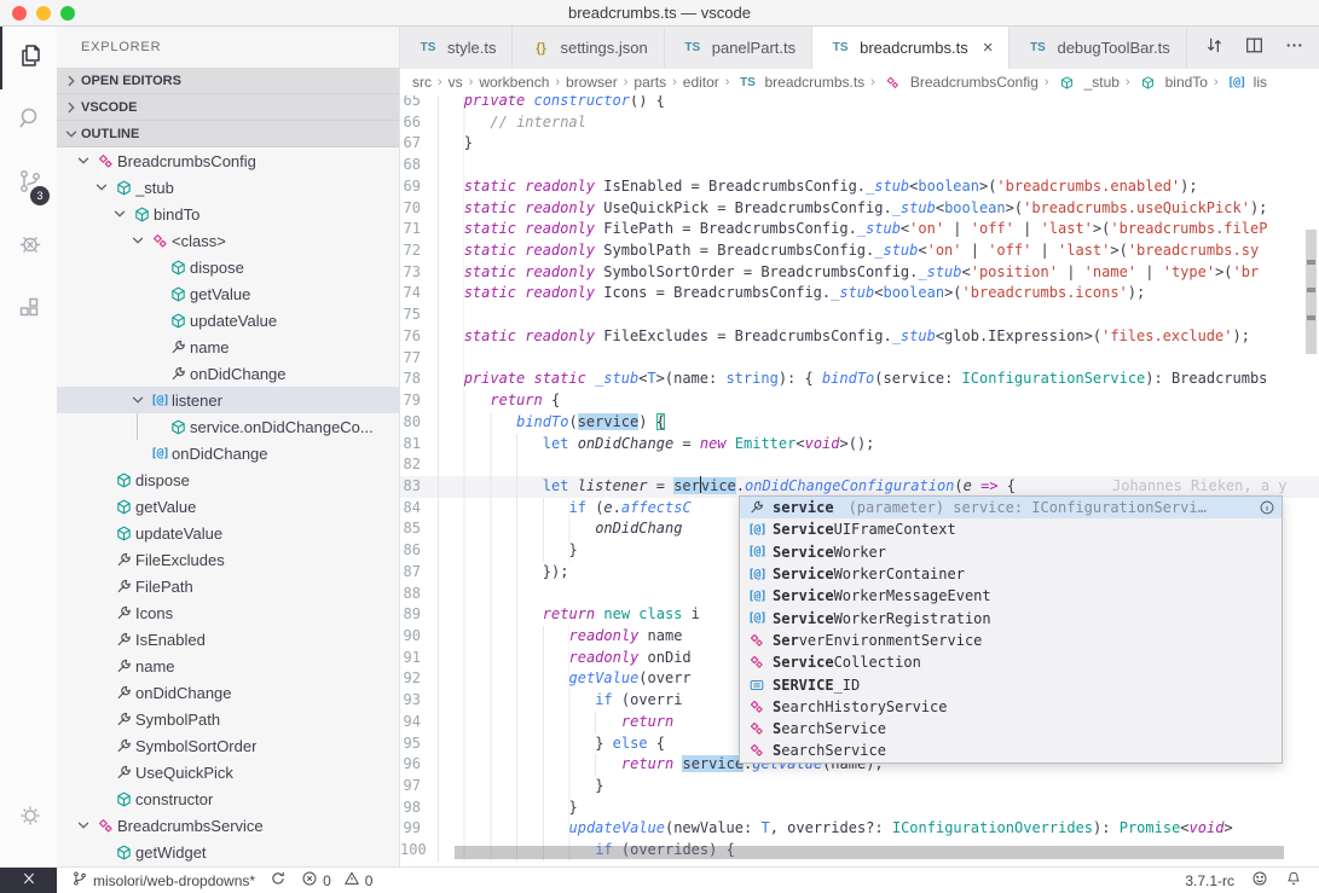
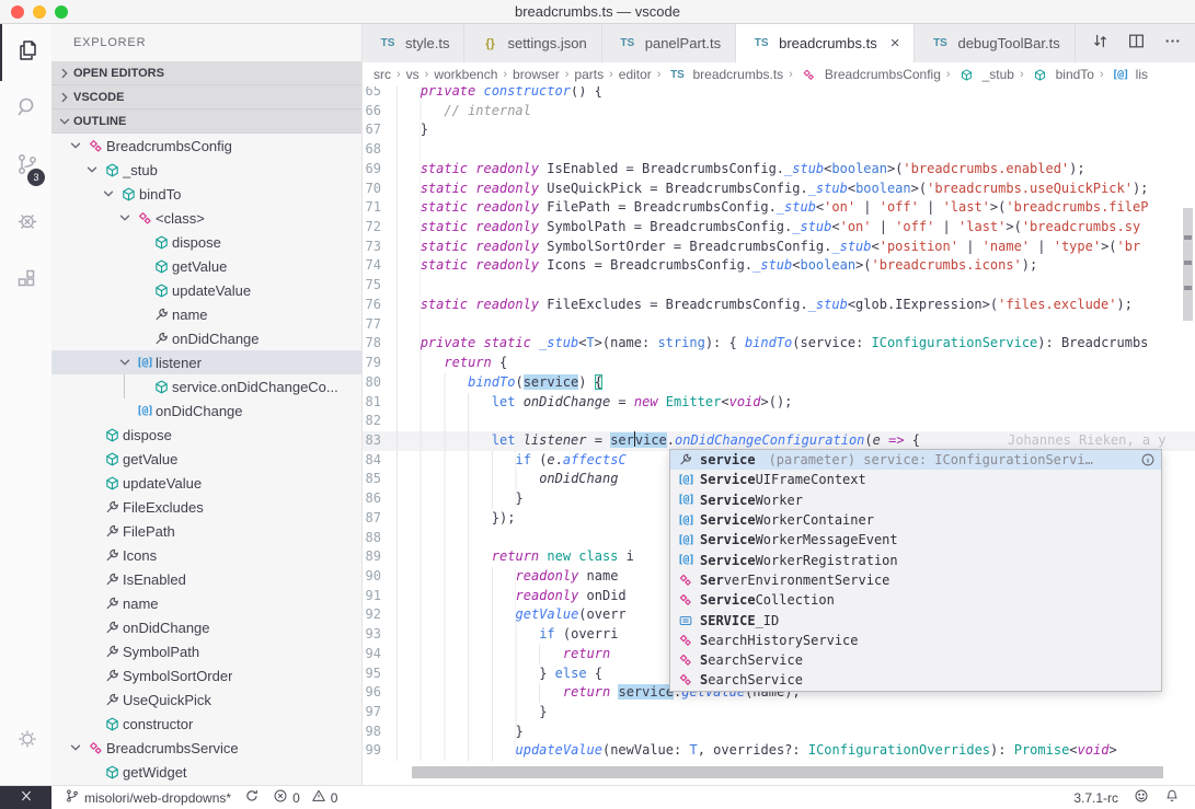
  breadcrumbs.ts — vscode
  3
  EXPLORER
  OPEN EDITORS
  VSCODE
  OUTLINE
  BreadcrumbsConfig
  _stub
  bindTo
  <class>
  dispose
  getValue
  updateValue
  name
  onDidChange
  [@]
  listener
  service.onDidChangeCo...
  [@]
  onDidChange
  dispose
  getValue
  updateValue
  FileExcludes
  FilePath
  Icons
  IsEnabled
  name
  onDidChange
  SymbolPath
  SymbolSortOrder
  UseQuickPick
  constructor
  BreadcrumbsService
  getWidget
  TS
  style.ts
  {}
  settings.json
  TS
  panelPart.ts
  TS
  breadcrumbs.ts
  ×
  TS
  debugToolBar.ts
  src
  ›
  vs
  ›
  workbench
  ›
  browser
  ›
  parts
  ›
  editor
  ›
  TS
  breadcrumbs.ts
  ›
  BreadcrumbsConfig
  ›
  _stub
  ›
  bindTo
  ›
  [@]
  lis
  65
  private constructor() {
  66
  // internal
  67
  }
  68
  69
  static readonly IsEnabled = BreadcrumbsConfig._stub<boolean>('breadcrumbs.enabled');
  70
  static readonly UseQuickPick = BreadcrumbsConfig._stub<boolean>('breadcrumbs.useQuickPick');
  71
  static readonly FilePath = BreadcrumbsConfig._stub<'on' | 'off' | 'last'>('breadcrumbs.fileP
  72
  static readonly SymbolPath = BreadcrumbsConfig._stub<'on' | 'off' | 'last'>('breadcrumbs.sy
  73
  static readonly SymbolSortOrder = BreadcrumbsConfig._stub<'position' | 'name' | 'type'>('br
  74
  static readonly Icons = BreadcrumbsConfig._stub<boolean>('breadcrumbs.icons');
  75
  76
  static readonly FileExcludes = BreadcrumbsConfig._stub<glob.IExpression>('files.exclude');
  77
  78
  private static _stub<T>(name: string): { bindTo(service: IConfigurationService): Breadcrumbs
  79
  return {
  80
  bindTo(service) {
  81
  let onDidChange = new Emitter<void>();
  82
  83
  let listener = service.onDidChangeConfiguration(e => {
  Johannes Rieken, a y
  84
  if (e.affectsC
  85
  onDidChang
  86
  }
  87
  });
  88
  89
  return new class i
  90
  readonly name
  91
  readonly onDid
  92
  getValue(overr
  93
  if (overri
  94
  return
  95
  } else {
  96
  return service.getValue(name);
  97
  }
  98
  }
  99
  updateValue(newValue: T, overrides?: IConfigurationOverrides): Promise<void>
- 100
- if (overrides) {
  service
  (parameter) service: IConfigurationServi…
  [@]
  ServiceUIFrameContext
  [@]
  ServiceWorker
  [@]
  ServiceWorkerContainer
  [@]
  ServiceWorkerMessageEvent
  [@]
  ServiceWorkerRegistration
  ServerEnvironmentService
  ServiceCollection
  SERVICE_ID
  SearchHistoryService
  SearchService
  SearchService
  misolori/web-dropdowns*
  0
  0
  3.7.1-rc
